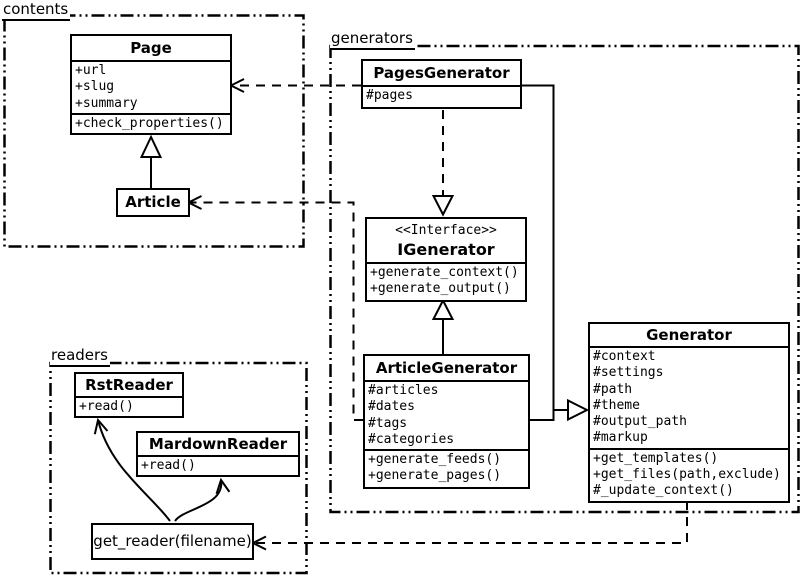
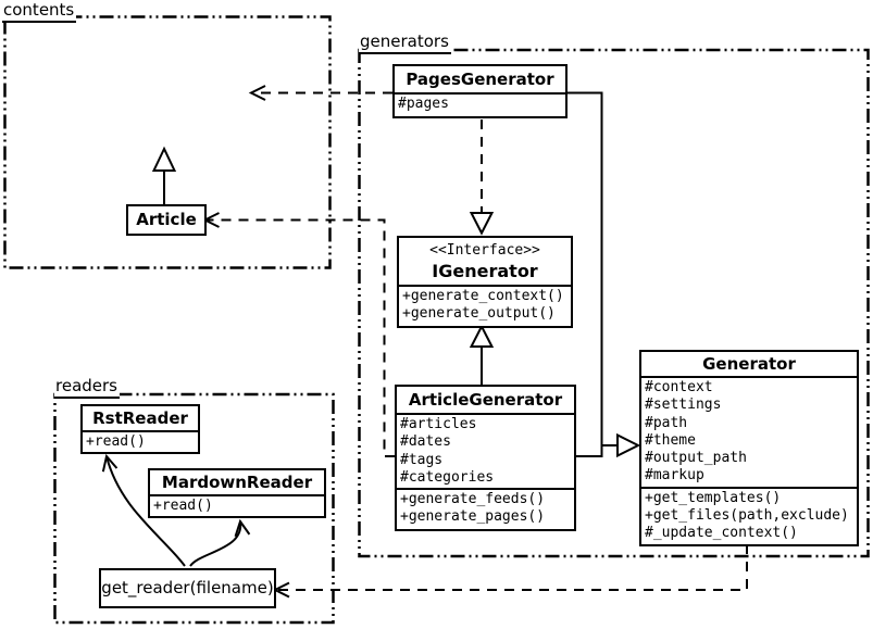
  contents
  generators
  readers
- Page
- +url
- +slug
- +summary
- +check_properties()
  Article
  PagesGenerator
  #pages
  <<Interface>>
  IGenerator
  +generate_context()
  +generate_output()
  ArticleGenerator
  #articles
  #dates
  #tags
  #categories
  +generate_feeds()
  +generate_pages()
  Generator
  #context
  #settings
  #path
  #theme
  #output_path
  #markup
  +get_templates()
  +get_files(path,exclude)
  #_update_context()
  RstReader
  +read()
  MardownReader
  +read()
  get_reader(filename)
